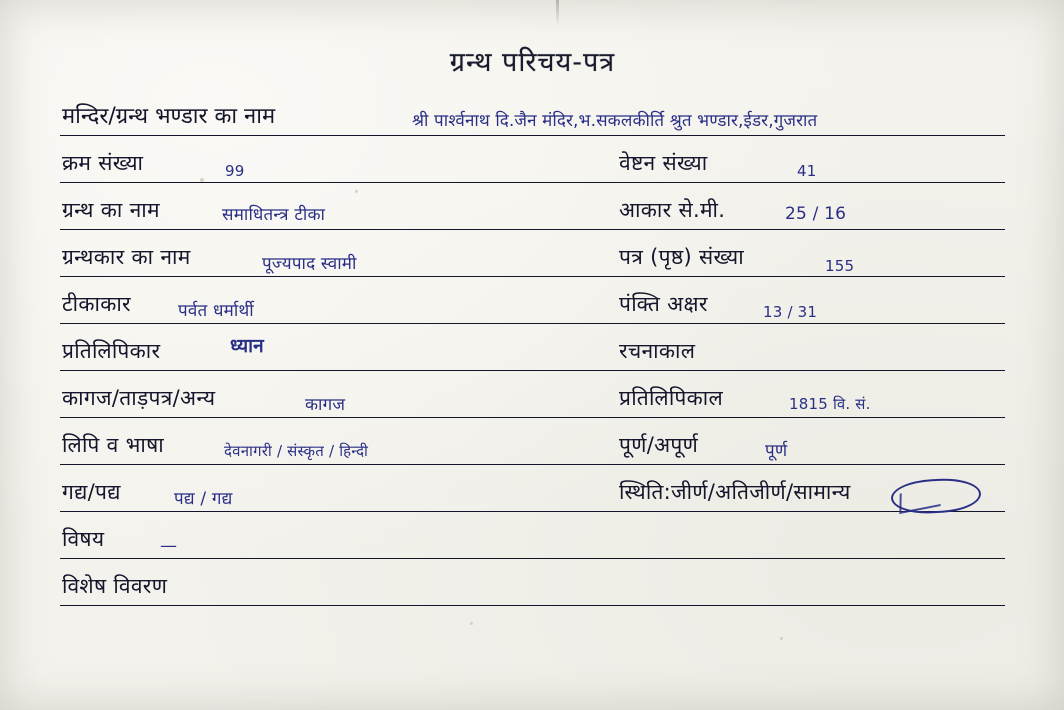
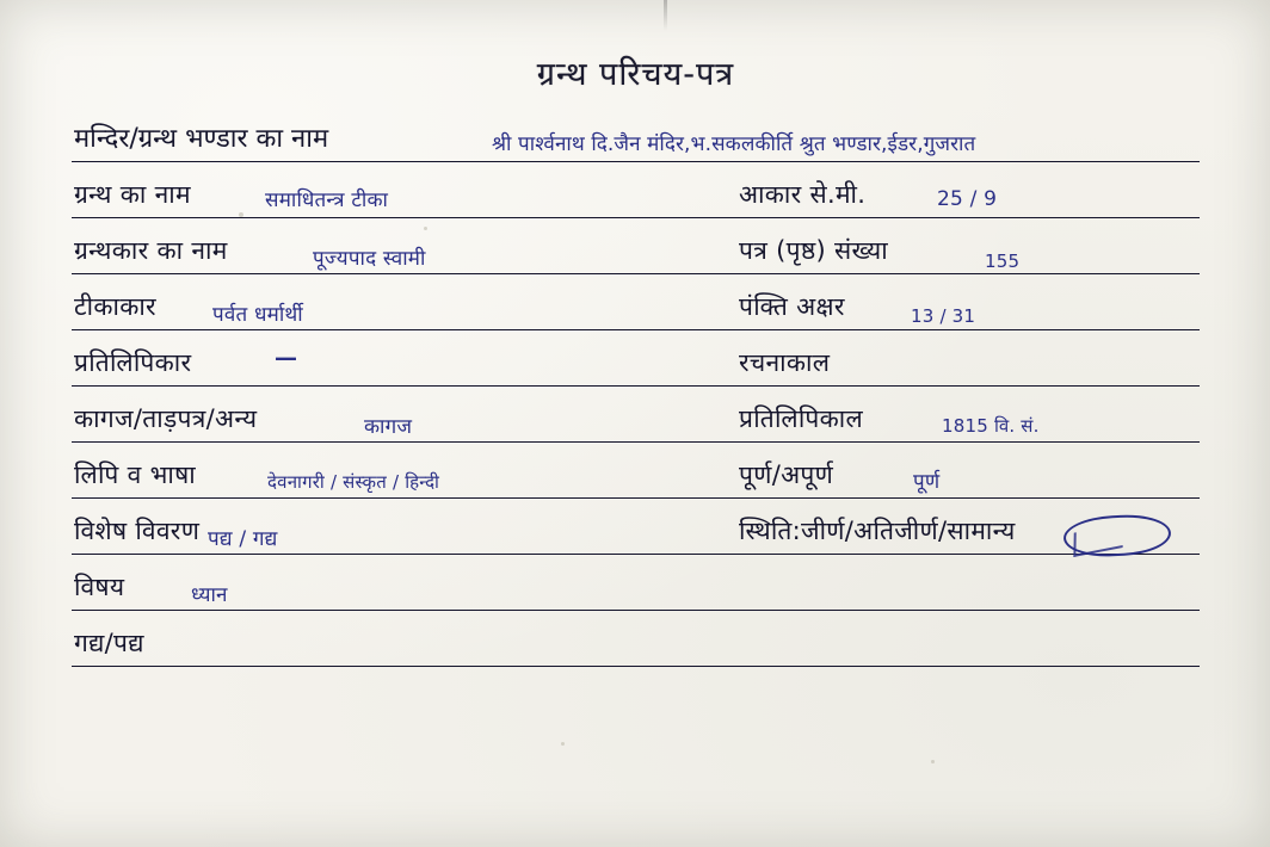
  ग्रन्थ परिचय-पत्र
  मन्दिर/ग्रन्थ भण्डार का नाम
  श्री पार्श्वनाथ दि.जैन मंदिर,भ.सकलकीर्ति श्रुत भण्डार,ईडर,गुजरात
- क्रम संख्या
- 99
- वेष्टन संख्या
- 41
  ग्रन्थ का नाम
  समाधितन्त्र टीका
  आकार से.मी.
- 25 / 16
+ 25 / 9
  ग्रन्थकार का नाम
  पूज्यपाद स्वामी
  पत्र (पृष्ठ) संख्या
  155
  टीकाकार
  पर्वत धर्मार्थी
  पंक्ति अक्षर
  13 / 31
  प्रतिलिपिकार
- ध्यान
+ —
  रचनाकाल
  कागज/ताड़पत्र/अन्य
  कागज
  प्रतिलिपिकाल
  1815 वि. सं.
  लिपि व भाषा
  देवनागरी / संस्कृत / हिन्दी
  पूर्ण/अपूर्ण
  पूर्ण
- गद्य/पद्य
+ विशेष विवरण
  पद्य / गद्य
  स्थिति:जीर्ण/अतिजीर्ण/सामान्य
  विषय
- —
+ ध्यान
- विशेष विवरण
+ गद्य/पद्य
